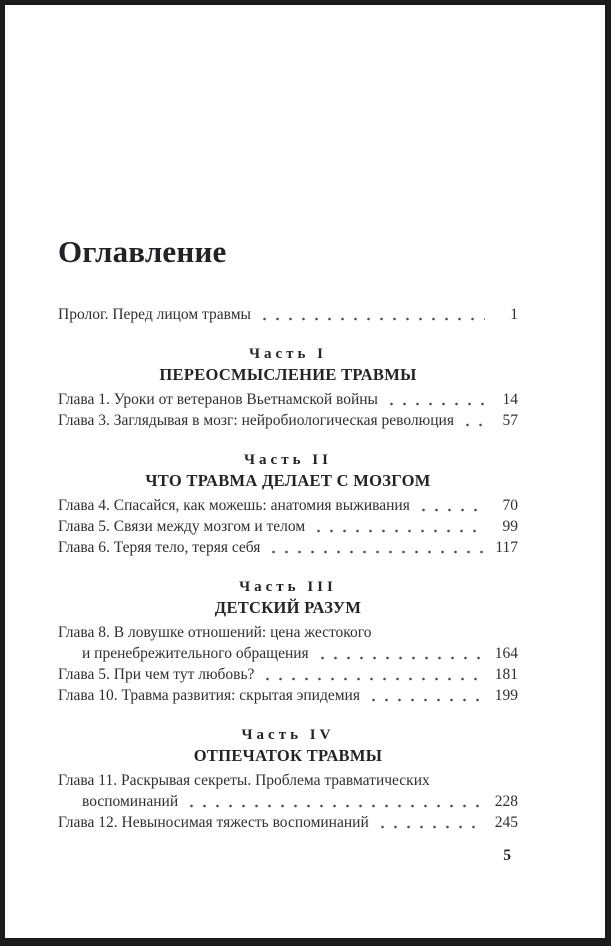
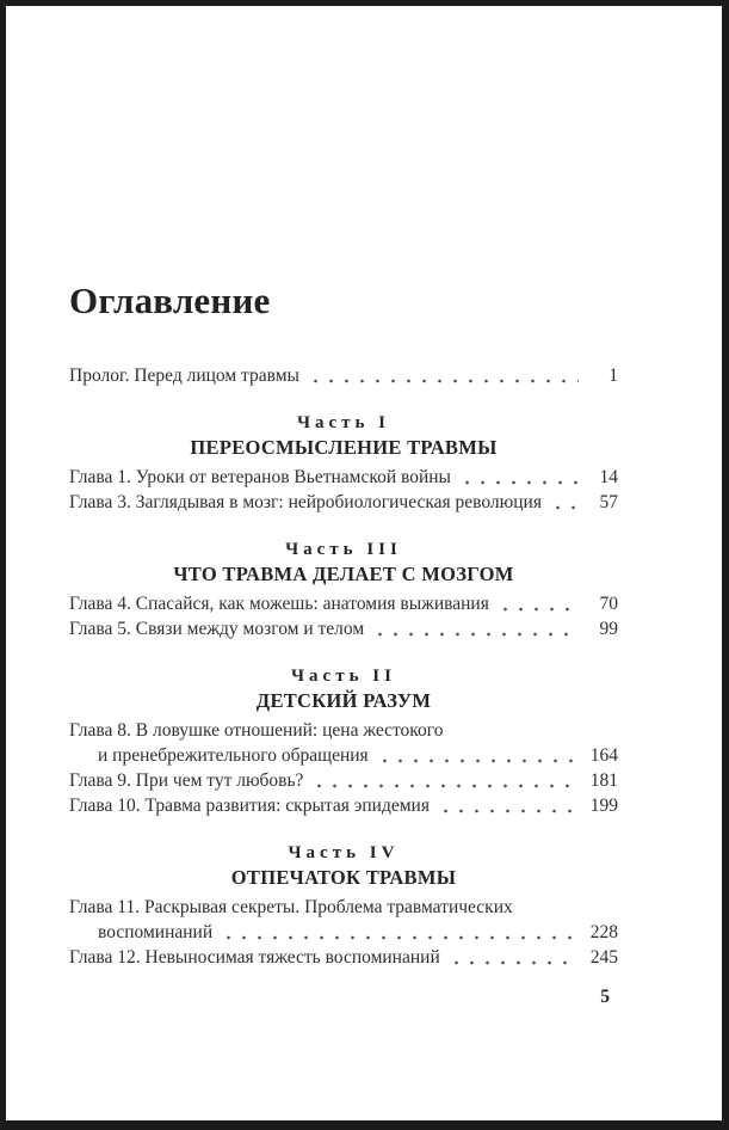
  Оглавление
  Пролог. Перед лицом травмы
  1
  Часть I
  ПЕРЕОСМЫСЛЕНИЕ ТРАВМЫ
  Глава 1. Уроки от ветеранов Вьетнамской войны
  14
  Глава 3. Заглядывая в мозг: нейробиологическая революция
  57
- Часть II
+ Часть III
  ЧТО ТРАВМА ДЕЛАЕТ С МОЗГОМ
  Глава 4. Спасайся, как можешь: анатомия выживания
  70
  Глава 5. Связи между мозгом и телом
  99
- Глава 6. Теряя тело, теряя себя
- 117
- Часть III
+ Часть II
  ДЕТСКИЙ РАЗУМ
  Глава 8. В ловушке отношений: цена жестокого
  и пренебрежительного обращения
  164
- Глава 5. При чем тут любовь?
+ Глава 9. При чем тут любовь?
  181
  Глава 10. Травма развития: скрытая эпидемия
  199
  Часть IV
  ОТПЕЧАТОК ТРАВМЫ
  Глава 11. Раскрывая секреты. Проблема травматических
  воспоминаний
  228
  Глава 12. Невыносимая тяжесть воспоминаний
  245
  5
